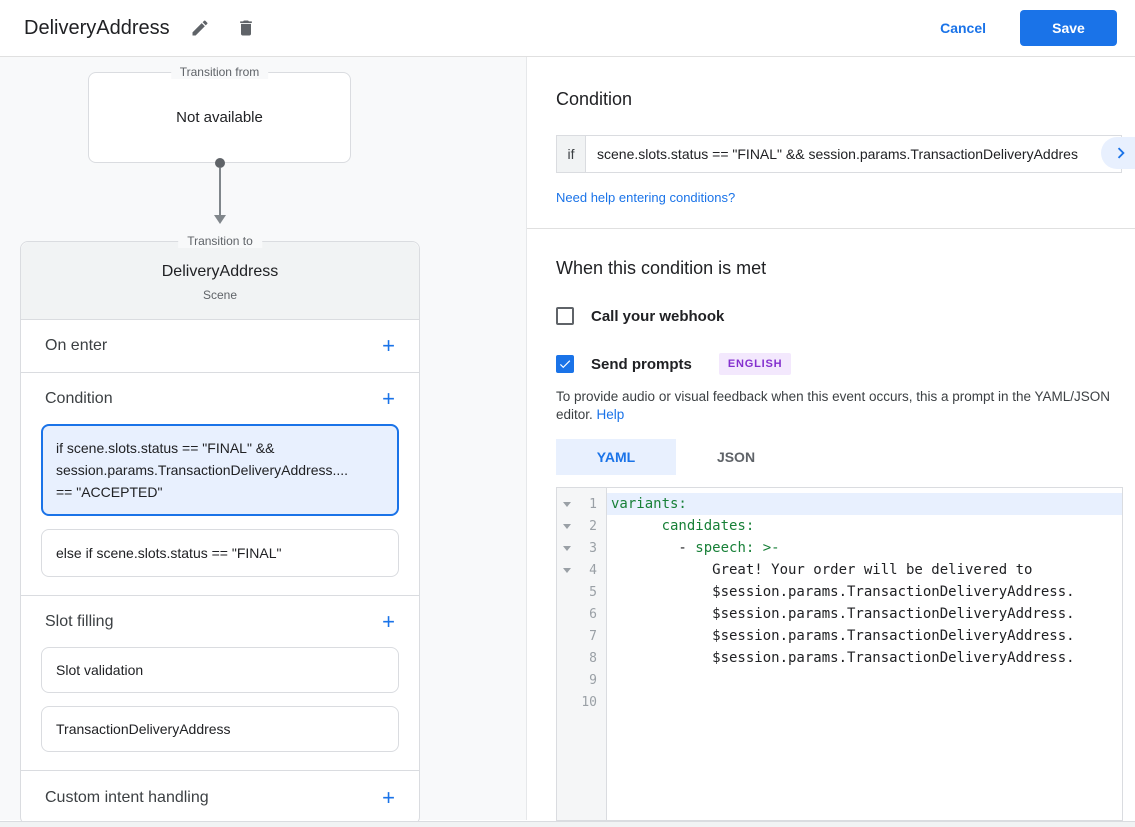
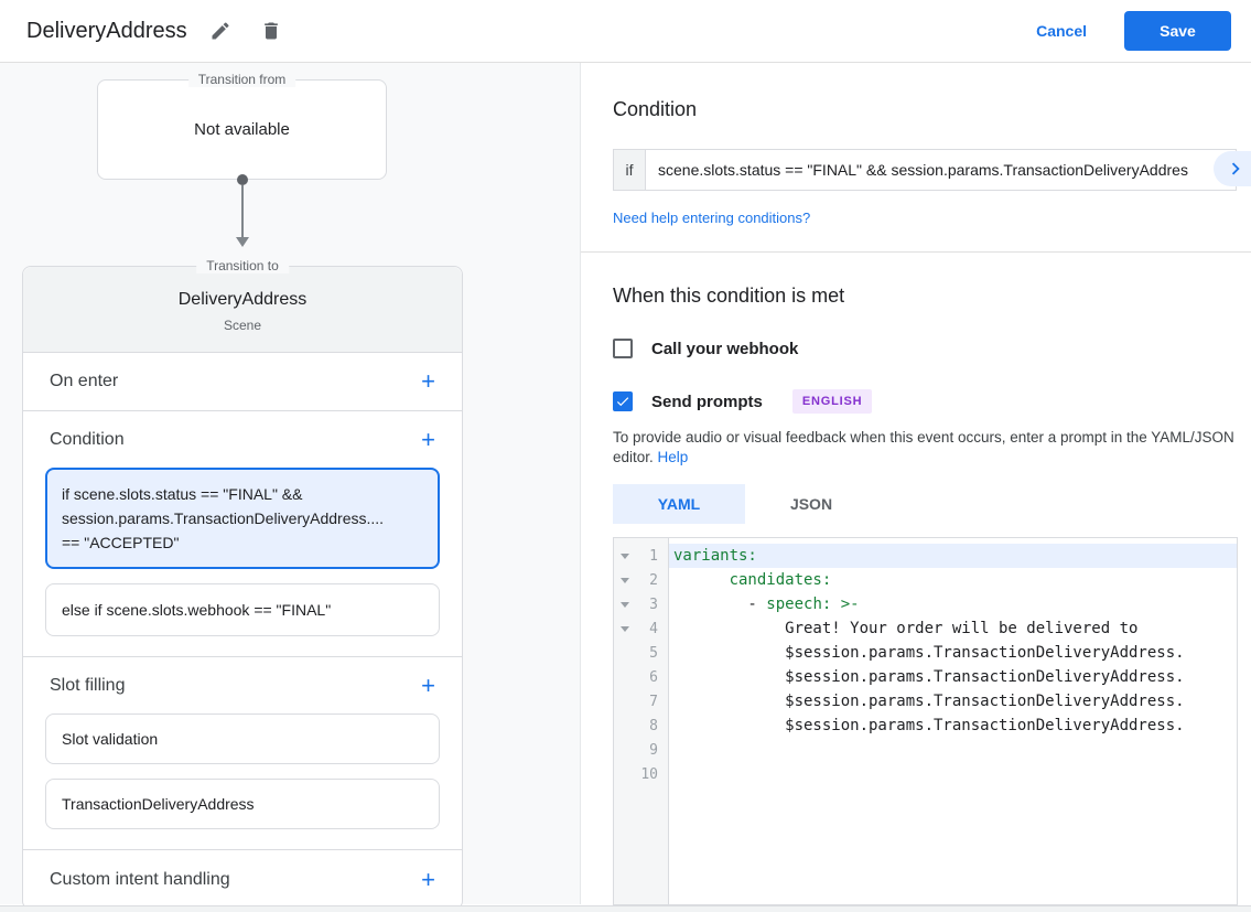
  DeliveryAddress
  Cancel
  Save
  Transition from
  Not available
  Transition to
  DeliveryAddress
  Scene
  On enter
  +
  Condition
  +
  if scene.slots.status == "FINAL" &&
  session.params.TransactionDeliveryAddress....
  == "ACCEPTED"
- else if scene.slots.status == "FINAL"
+ else if scene.slots.webhook == "FINAL"
  Slot filling
  +
  Slot validation
  TransactionDeliveryAddress
  Custom intent handling
  +
  Condition
  if
  scene.slots.status == "FINAL" && session.params.TransactionDeliveryAddres
  Need help entering conditions?
  When this condition is met
  Call your webhook
  Send prompts
  ENGLISH
- To provide audio or visual feedback when this event occurs, this a prompt in the YAML/JSON editor. Help
+ To provide audio or visual feedback when this event occurs, enter a prompt in the YAML/JSON editor. Help
  YAML
  JSON
  1
  2
  3
  4
  5
  6
  7
  8
  9
  10
  variants:
  candidates:
  - speech: >-
  Great! Your order will be delivered to
  $session.params.TransactionDeliveryAddress.
  $session.params.TransactionDeliveryAddress.
  $session.params.TransactionDeliveryAddress.
  $session.params.TransactionDeliveryAddress.
